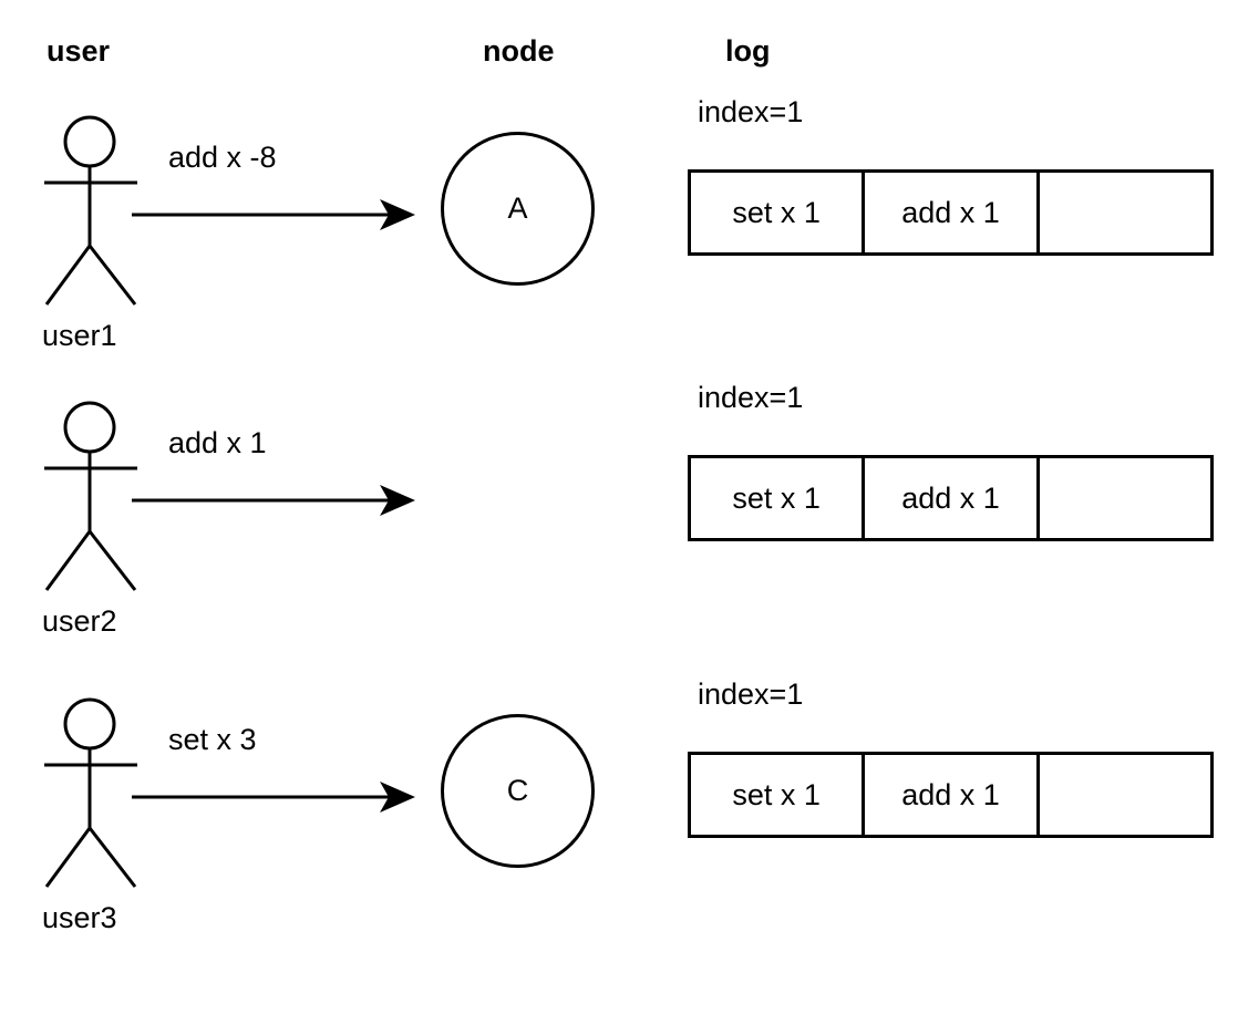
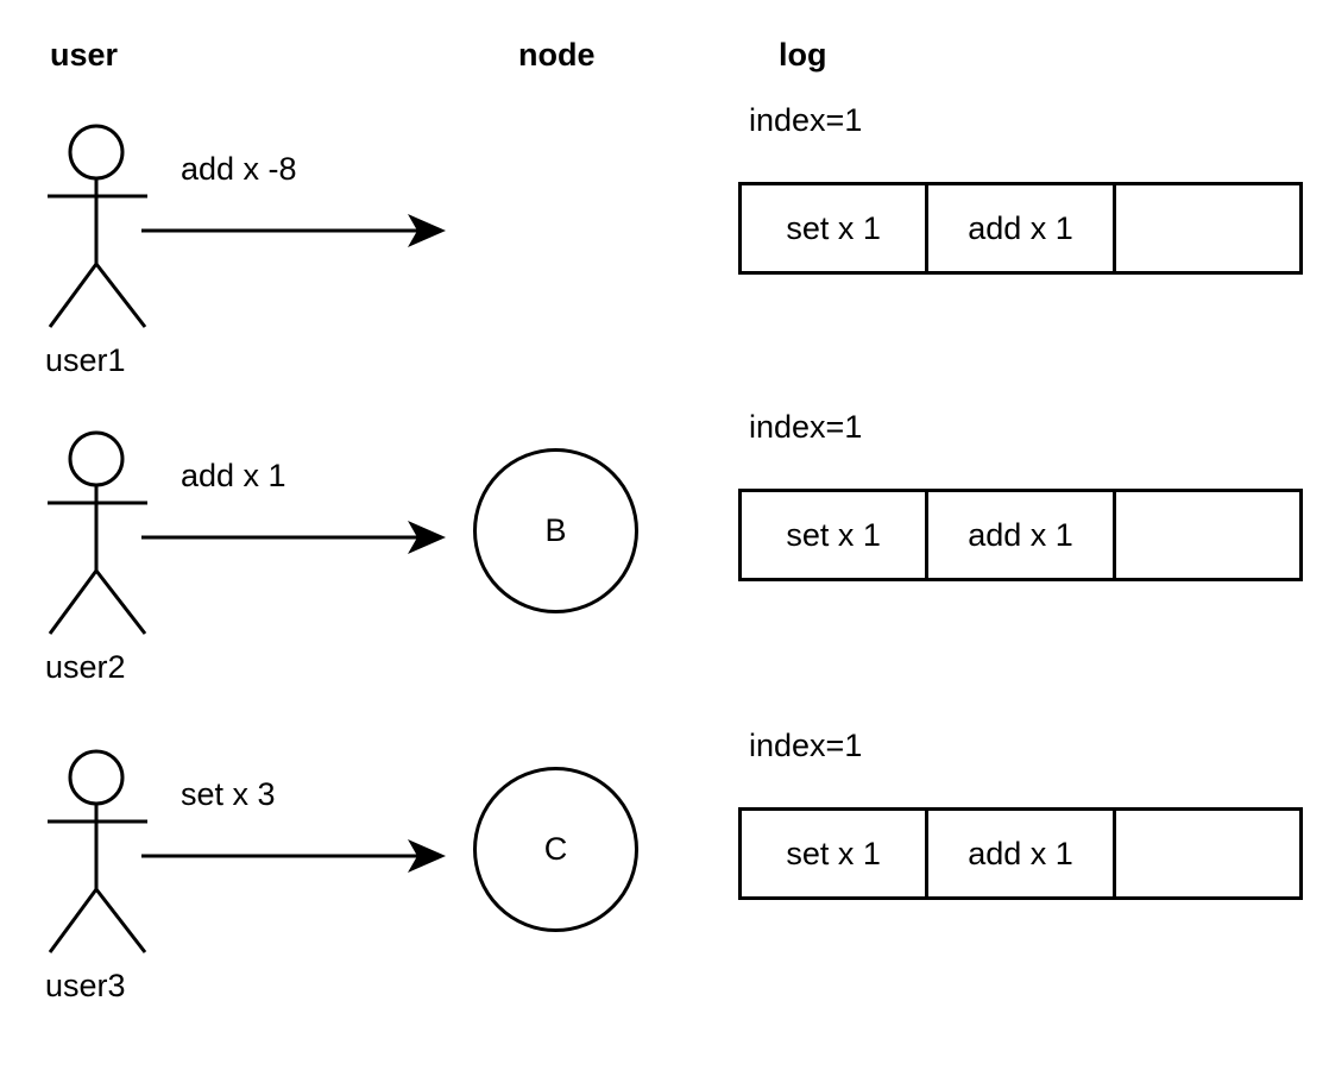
  user
  node
  log
  user1
  add x -8
- A
  index=1
  set x 1
  add x 1
  user2
  add x 1
+ B
  index=1
  set x 1
  add x 1
  user3
  set x 3
  C
  index=1
  set x 1
  add x 1
